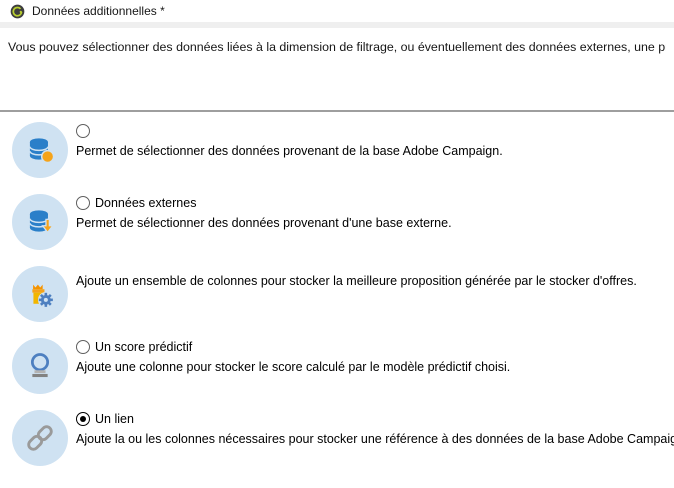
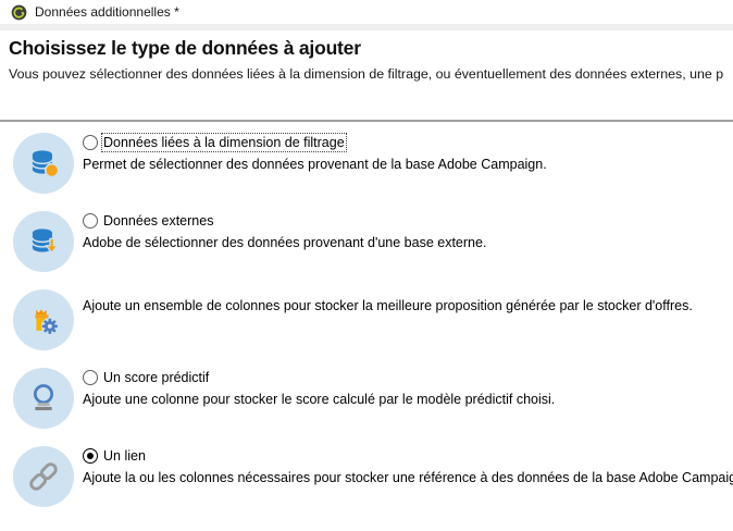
  Données additionnelles *
+ Choisissez le type de données à ajouter
  Vous pouvez sélectionner des données liées à la dimension de filtrage, ou éventuellement des données externes, une p
+ Données liées à la dimension de filtrage
  Permet de sélectionner des données provenant de la base Adobe Campaign.
  Données externes
- Permet de sélectionner des données provenant d'une base externe.
+ Adobe de sélectionner des données provenant d'une base externe.
  Ajoute un ensemble de colonnes pour stocker la meilleure proposition générée par le stocker d'offres.
  Un score prédictif
  Ajoute une colonne pour stocker le score calculé par le modèle prédictif choisi.
  Un lien
  Ajoute la ou les colonnes nécessaires pour stocker une référence à des données de la base Adobe Campai
